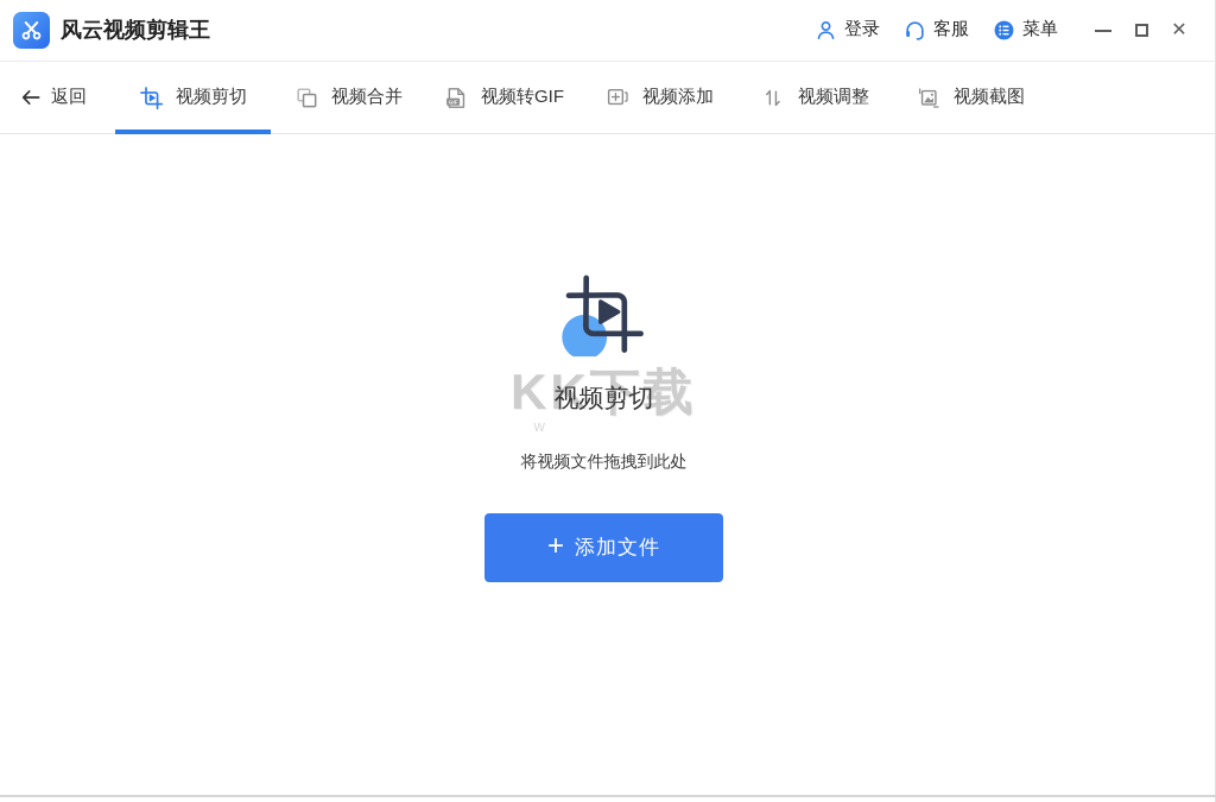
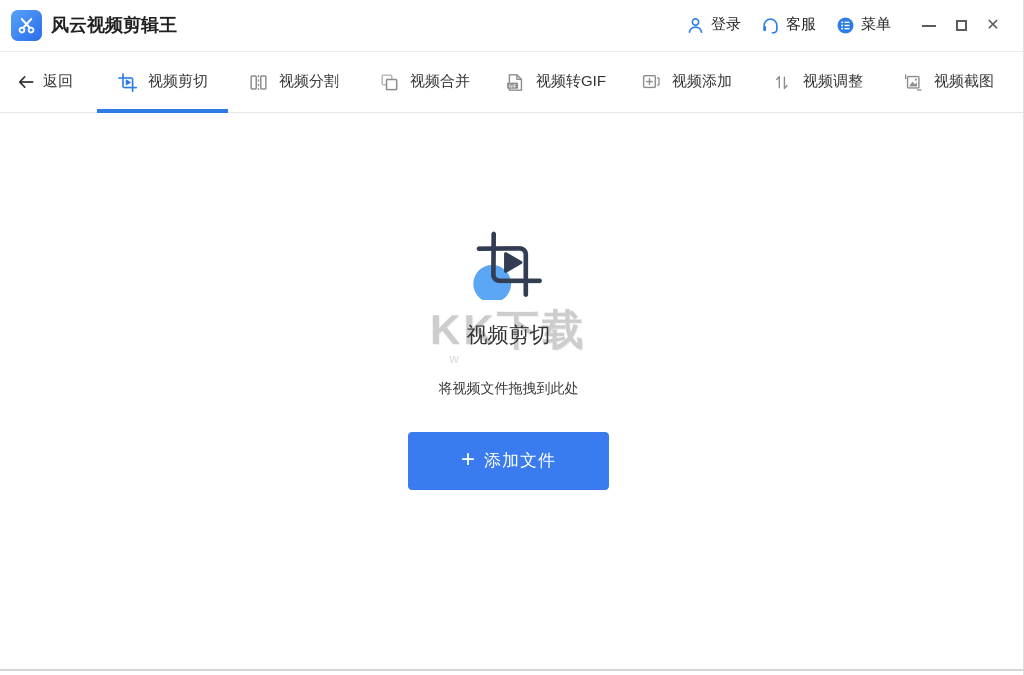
  风云视频剪辑王
  登录
  客服
  菜单
  ✕
  返回
  视频剪切
+ 视频分割
  视频合并
  视频转GIF
  视频添加
  视频调整
  视频截图
  KK下载
  w
  视频剪切
  将视频文件拖拽到此处
  +
  添加文件
